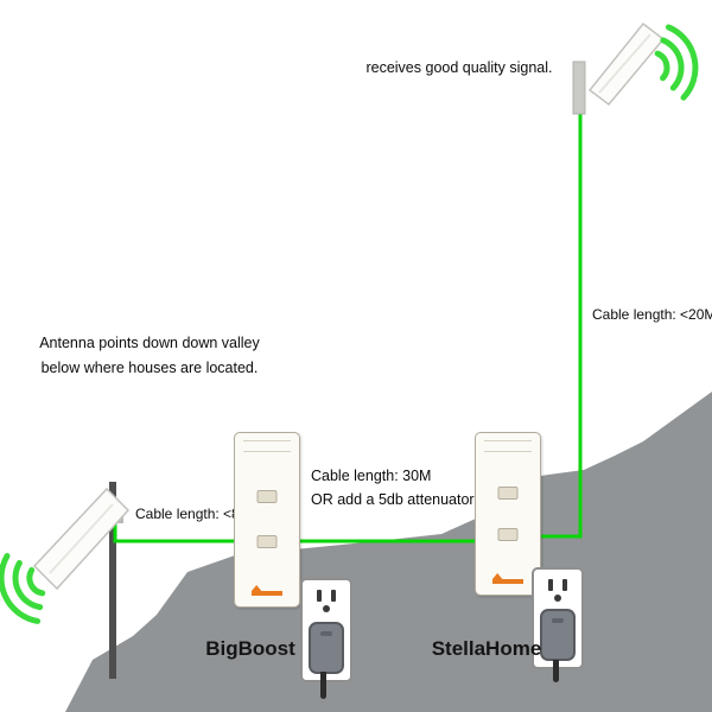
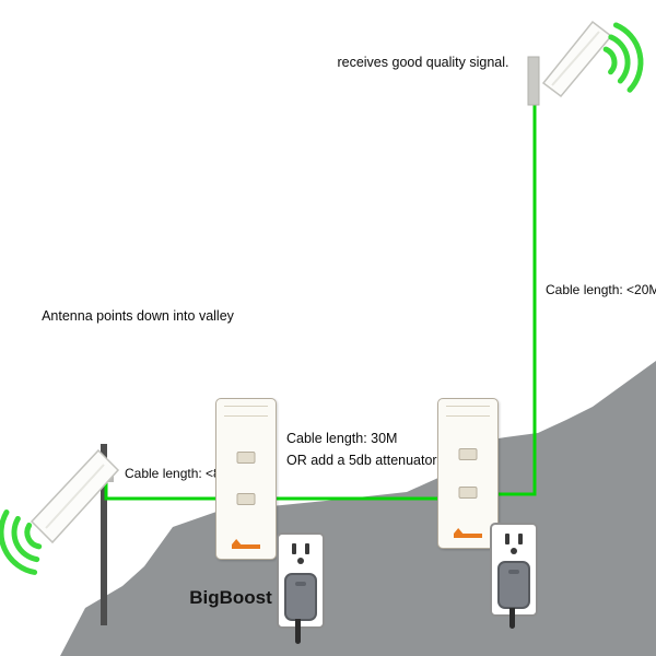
  receives good quality signal.
- Antenna points down down valley
+ Antenna points down into valley
- below where houses are located.
  Cable length: <20M
  Cable length: <
  Cable length: 30M
  OR add a 5db attenuator
  BigBoost
- StellaHome
